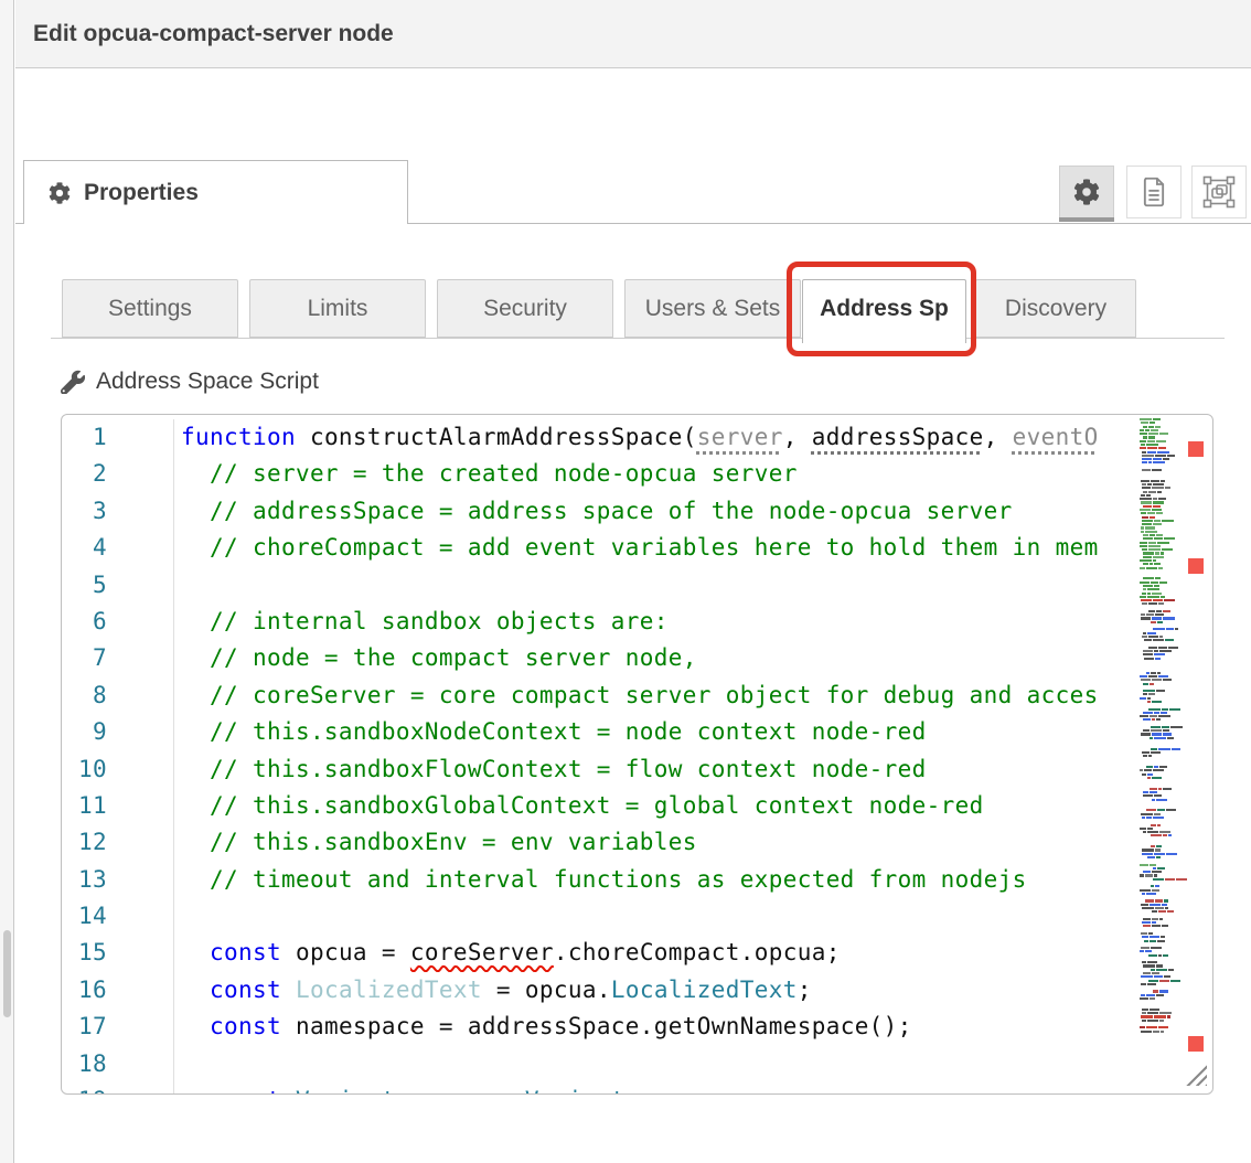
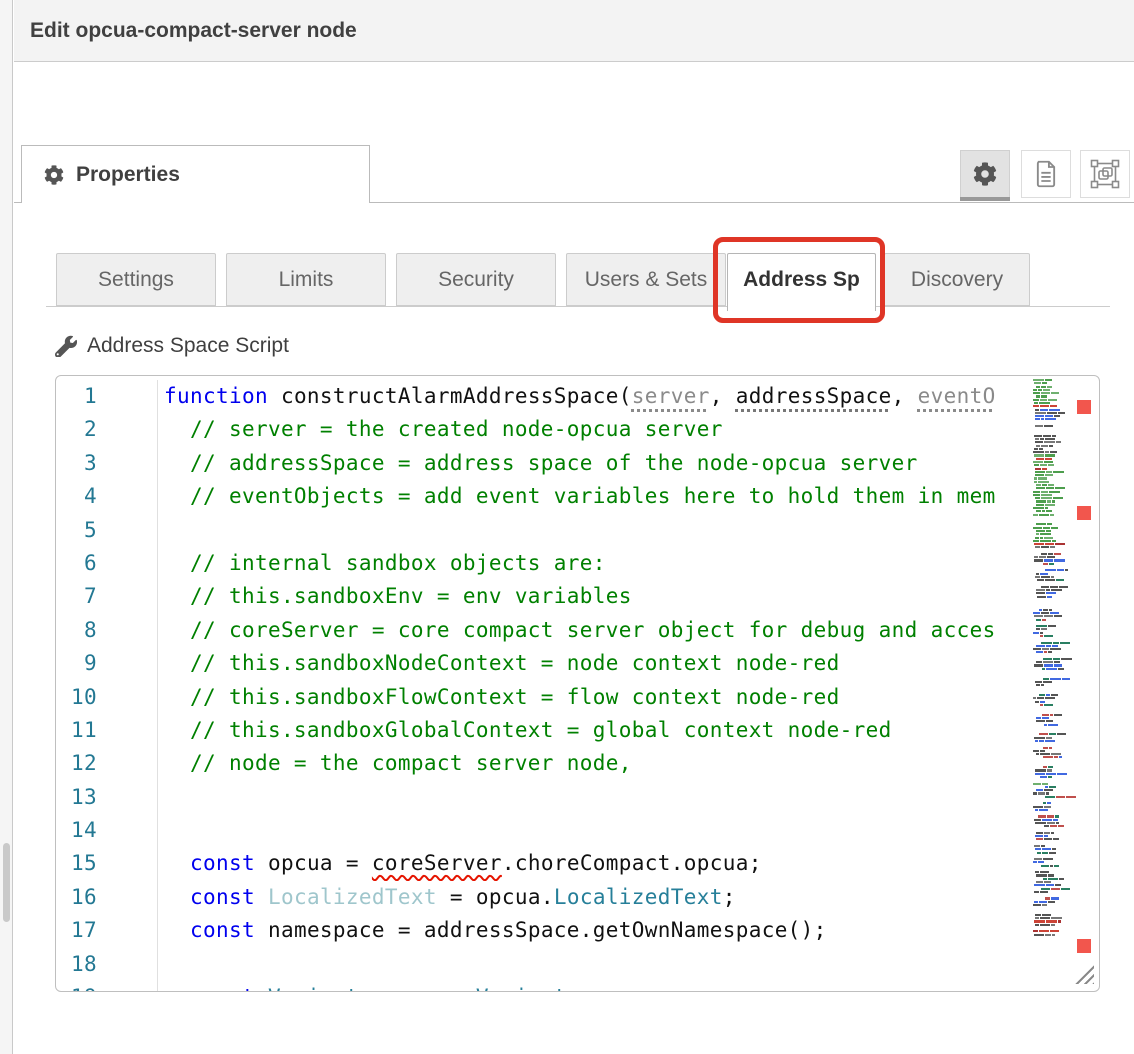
  Edit opcua-compact-server node
  Properties
  Settings
  Limits
  Security
  Users & Sets
  Address Sp
  Discovery
  Address Space Script
  1
  function constructAlarmAddressSpace(server, addressSpace, eventO
  2
  // server = the created node-opcua server
  3
  // addressSpace = address space of the node-opcua server
  4
- // choreCompact = add event variables here to hold them in mem
+ // eventObjects = add event variables here to hold them in mem
  5
  6
  // internal sandbox objects are:
  7
- // node = the compact server node,
+ // this.sandboxEnv = env variables
  8
  // coreServer = core compact server object for debug and acces
  9
  // this.sandboxNodeContext = node context node-red
  10
  // this.sandboxFlowContext = flow context node-red
  11
  // this.sandboxGlobalContext = global context node-red
  12
- // this.sandboxEnv = env variables
+ // node = the compact server node,
  13
- // timeout and interval functions as expected from nodejs
  14
  15
  const opcua = coreServer.choreCompact.opcua;
  16
  const LocalizedText = opcua.LocalizedText;
  17
  const namespace = addressSpace.getOwnNamespace();
  18
